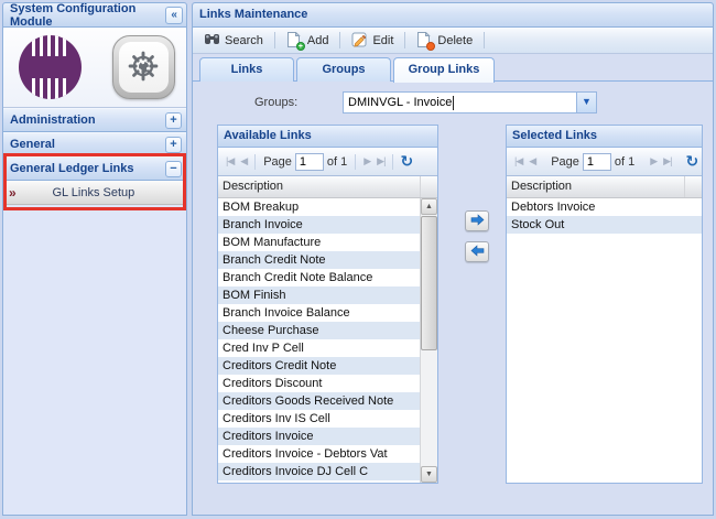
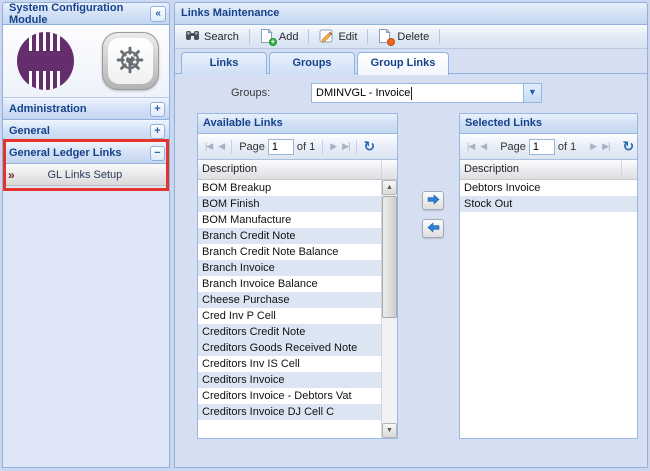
  System Configuration Module
  «
  Administration
  +
  General
  +
  General Ledger Links
  −
  »
  GL Links Setup
  Links Maintenance
  Search
  Add
  Edit
  Delete
  Links
  Groups
  Group Links
  Groups:
  DMINVGL - Invoice
  ▼
  Available Links
  |◀
  ◀
  Page
  1
  of 1
  ▶
  ▶|
  ↻
  Description
  BOM Breakup
- Branch Invoice
+ BOM Finish
  BOM Manufacture
  Branch Credit Note
  Branch Credit Note Balance
- BOM Finish
+ Branch Invoice
  Branch Invoice Balance
  Cheese Purchase
  Cred Inv P Cell
  Creditors Credit Note
- Creditors Discount
  Creditors Goods Received Note
  Creditors Inv IS Cell
  Creditors Invoice
  Creditors Invoice - Debtors Vat
  Creditors Invoice DJ Cell C
  Selected Links
  |◀
  ◀
  Page
  1
  of 1
  ▶
  ▶|
  ↻
  Description
  Debtors Invoice
  Stock Out
